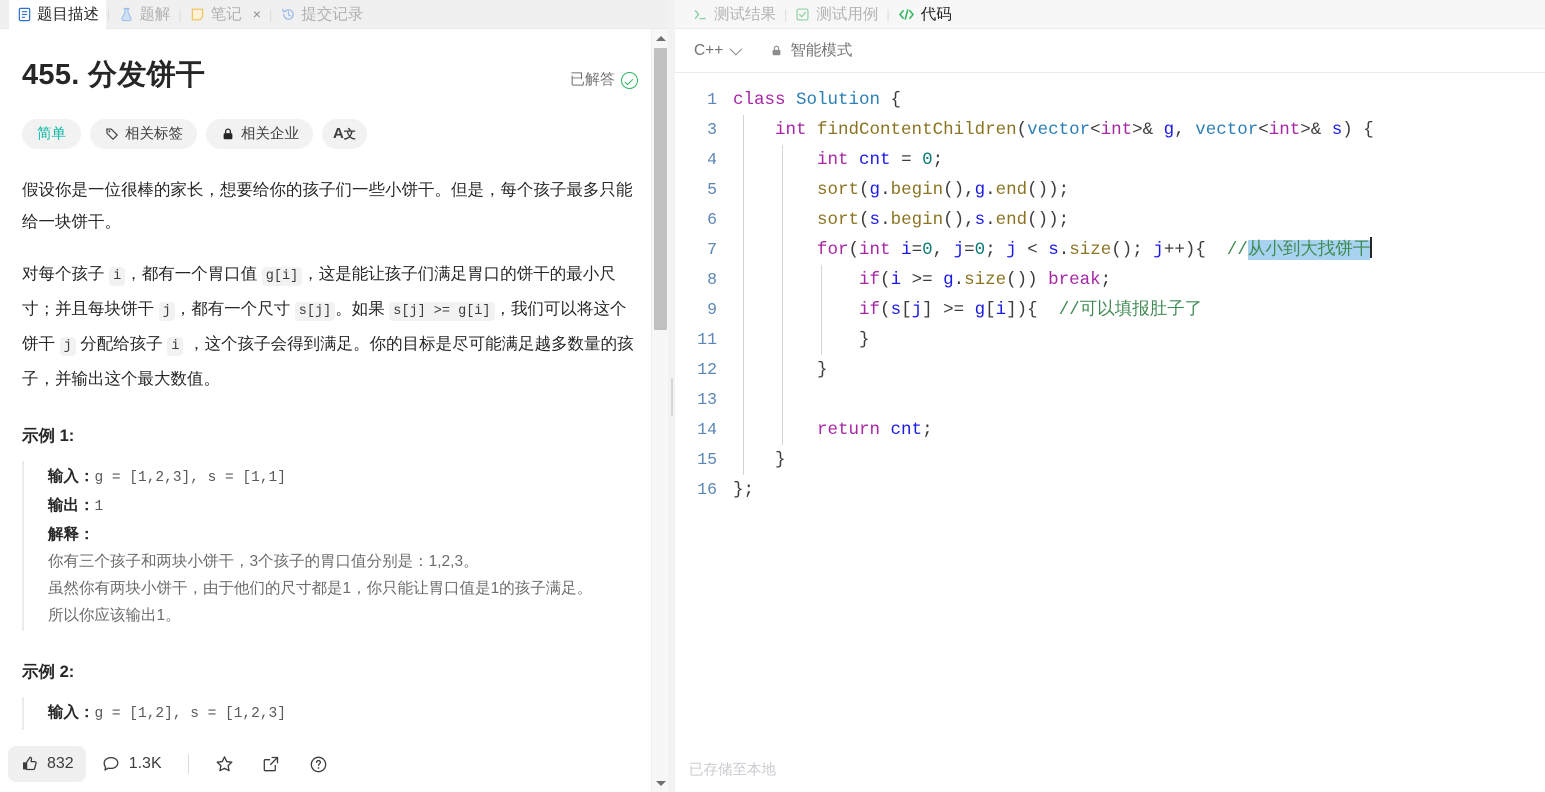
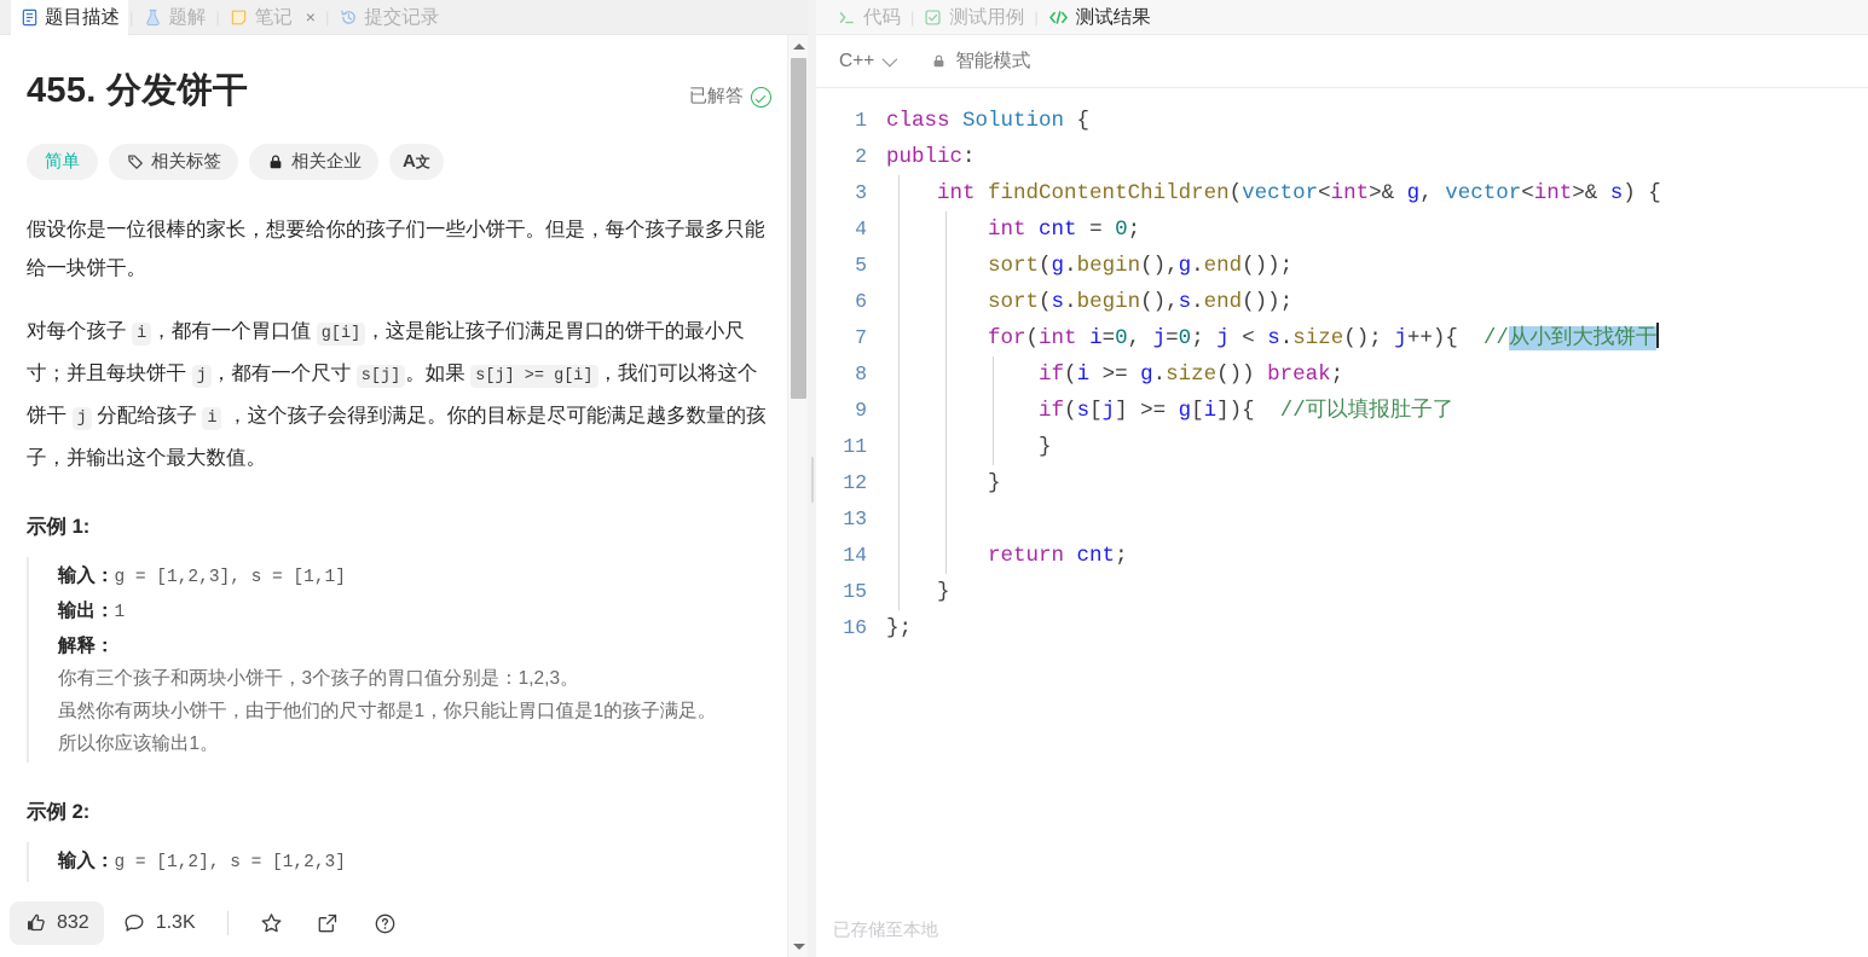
  题目描述
  题解
  笔记
  ×
  提交记录
  455. 分发饼干
  已解答
  简单
  相关标签
  相关企业
  A文
  假设你是一位很棒的家长，想要给你的孩子们一些小饼干。但是，每个孩子最多只能给一块饼干。
  对每个孩子 i ，都有一个胃口值 g[i] ，这是能让孩子们满足胃口的饼干的最小尺寸；并且每块饼干 j ，都有一个尺寸 s[j] 。如果 s[j] >= g[i] ，我们可以将这个饼干 j 分配给孩子 i ，这个孩子会得到满足。你的目标是尽可能满足越多数量的孩子，并输出这个最大数值。
  示例 1:
  输入：g = [1,2,3], s = [1,1]
  输出：1
  解释：
  你有三个孩子和两块小饼干，3个孩子的胃口值分别是：1,2,3。
  虽然你有两块小饼干，由于他们的尺寸都是1，你只能让胃口值是1的孩子满足。
  所以你应该输出1。
  示例 2:
  输入：g = [1,2], s = [1,2,3]
  832
  1.3K
- 测试结果
+ 代码
  测试用例
- 代码
+ 测试结果
  C++
  智能模式
  1
  class Solution {
+ 2
+ public:
  3
  int findContentChildren(vector<int>& g, vector<int>& s) {
  4
  int cnt = 0;
  5
  sort(g.begin(),g.end());
  6
  sort(s.begin(),s.end());
  7
  for(int i=0, j=0; j < s.size(); j++){ //从小到大找饼干
  8
  if(i >= g.size()) break;
  9
  if(s[j] >= g[i]){ //可以填报肚子了
  11
  }
  12
  }
  13
  14
  return cnt;
  15
  }
  16
  };
  已存储至本地
